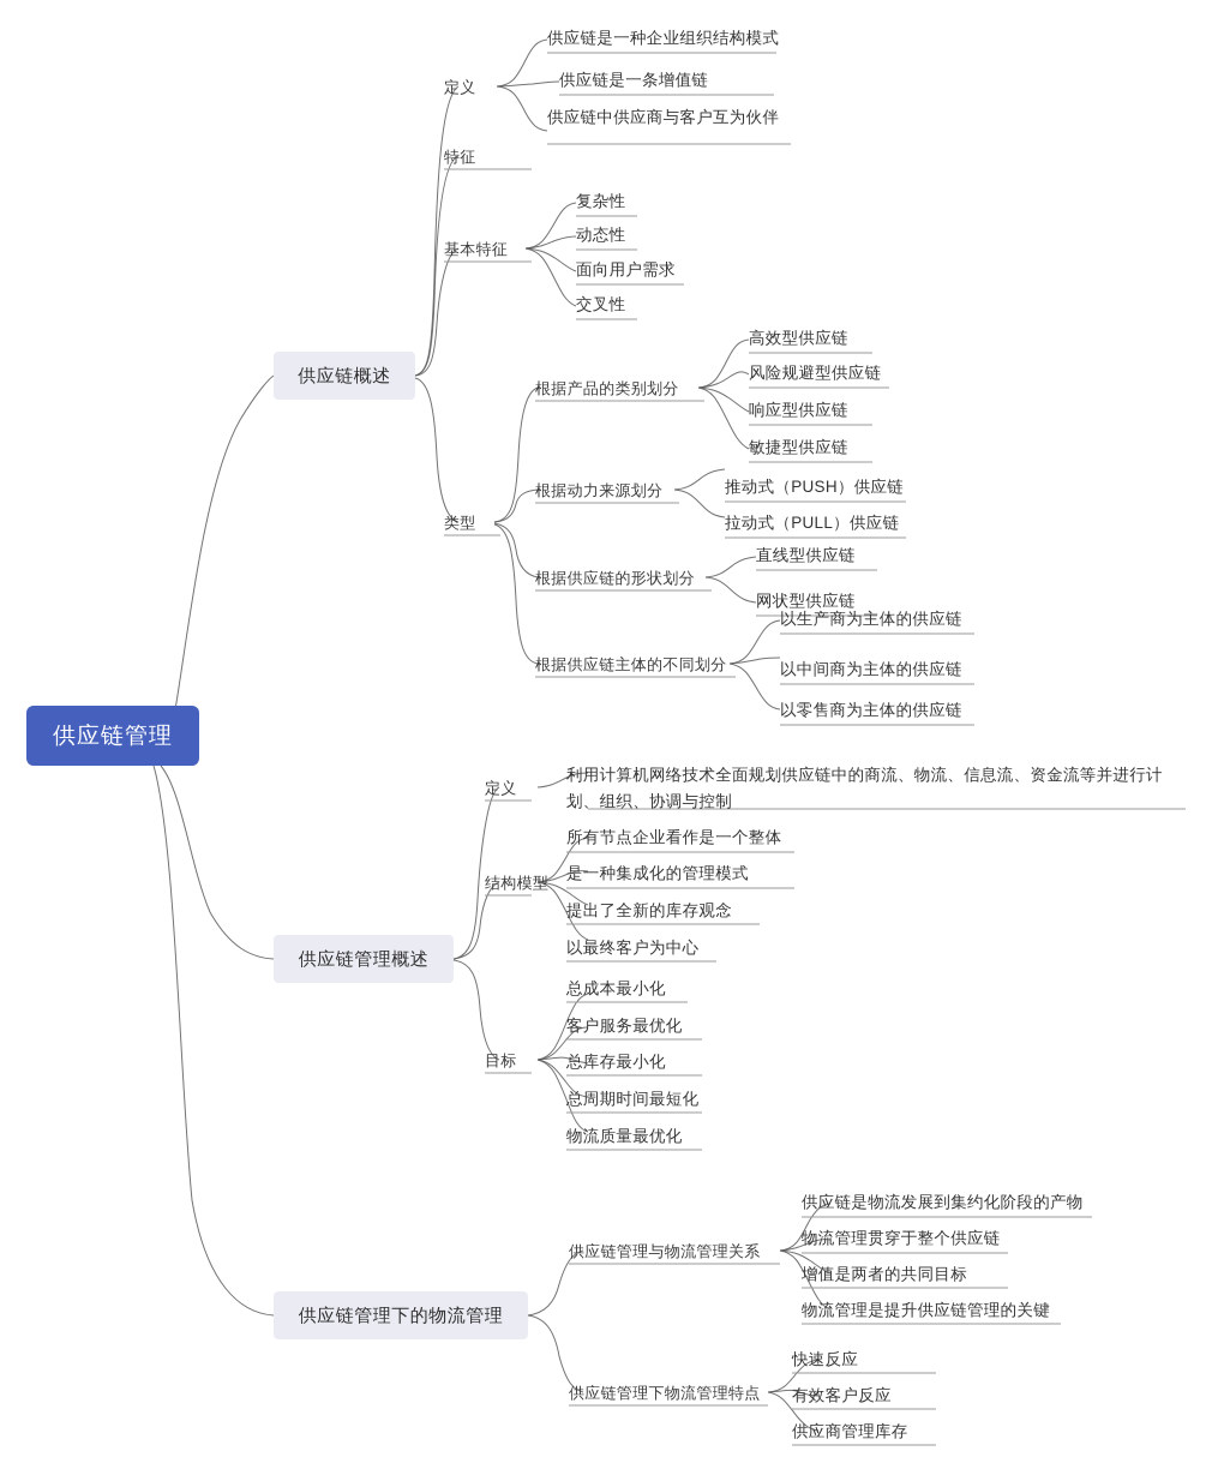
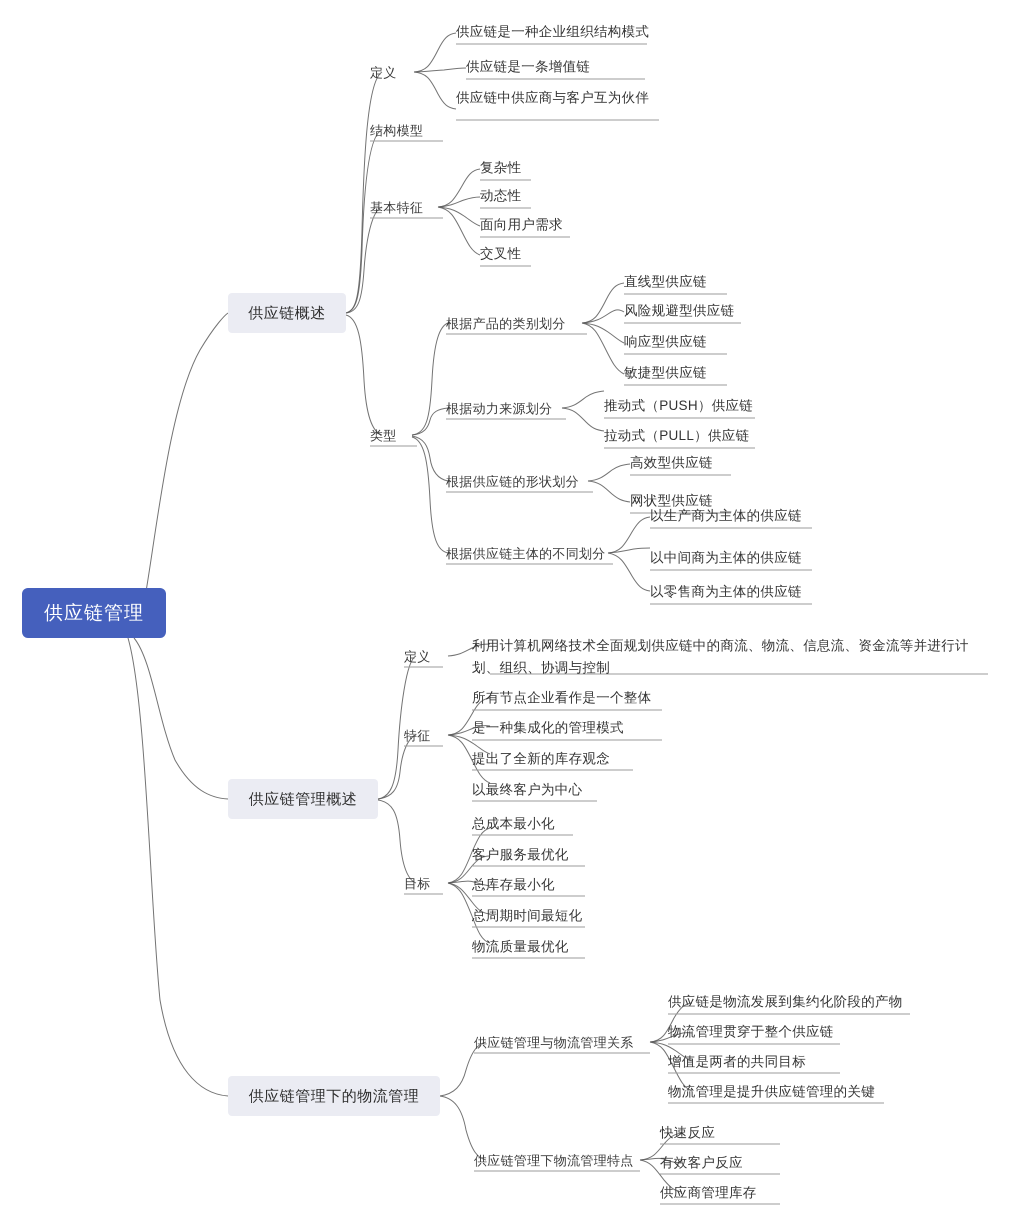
  供应链管理
  供应链概述
  供应链管理概述
  供应链管理下的物流管理
  定义
- 特征
+ 结构模型
  基本特征
  类型
  供应链是一种企业组织结构模式
  供应链是一条增值链
  供应链中供应商与客户互为伙伴
  复杂性
  动态性
  面向用户需求
  交叉性
  根据产品的类别划分
  根据动力来源划分
  根据供应链的形状划分
  根据供应链主体的不同划分
- 高效型供应链
+ 直线型供应链
  风险规避型供应链
  响应型供应链
  敏捷型供应链
  推动式（PUSH）供应链
  拉动式（PULL）供应链
- 直线型供应链
+ 高效型供应链
  网状型供应链
  以生产商为主体的供应链
  以中间商为主体的供应链
  以零售商为主体的供应链
  定义
- 结构模型
+ 特征
  目标
  利用计算机网络技术全面规划供应链中的商流、物流、信息流、资金流等并进行计划、组织、协调与控制
  所有节点企业看作是一个整体
  是一种集成化的管理模式
  提出了全新的库存观念
  以最终客户为中心
  总成本最小化
  客户服务最优化
  总库存最小化
  总周期时间最短化
  物流质量最优化
  供应链管理与物流管理关系
  供应链管理下物流管理特点
  供应链是物流发展到集约化阶段的产物
  物流管理贯穿于整个供应链
  增值是两者的共同目标
  物流管理是提升供应链管理的关键
  快速反应
  有效客户反应
  供应商管理库存
